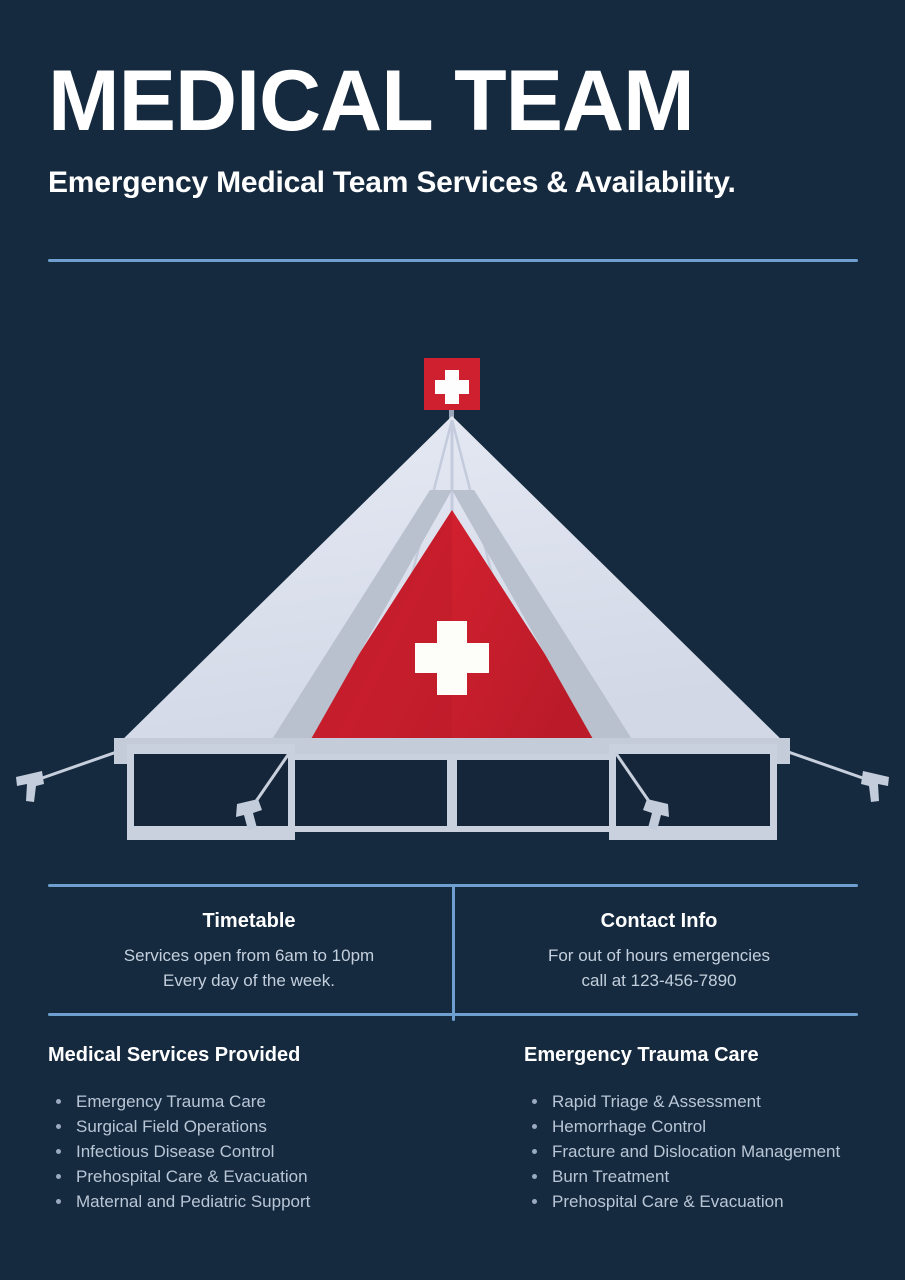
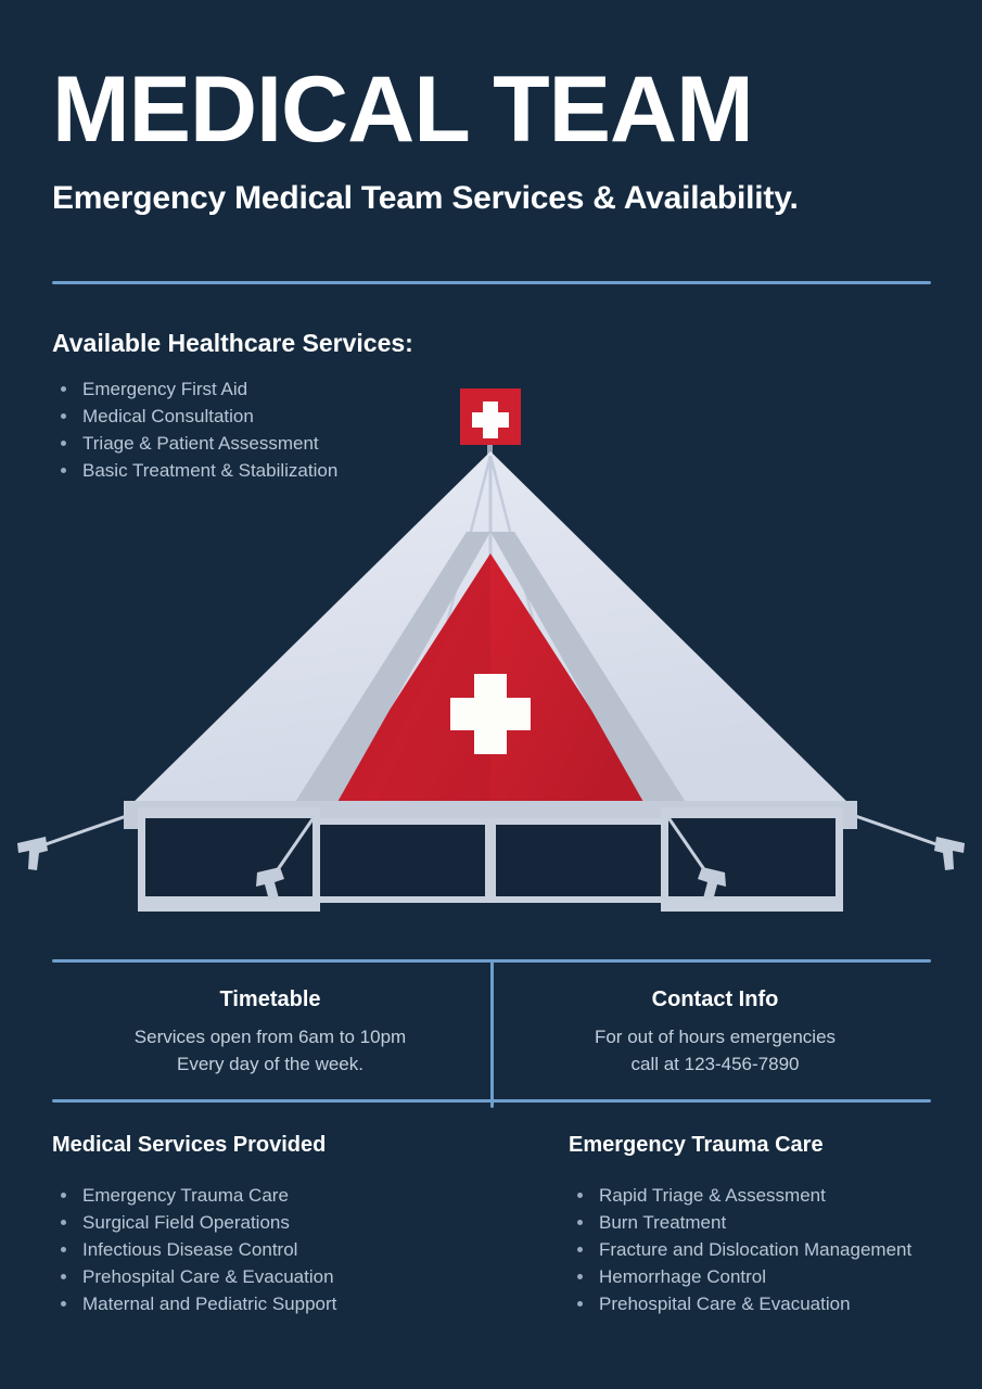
  MEDICAL TEAM
  Emergency Medical Team Services & Availability.
+ Available Healthcare Services:
+ Emergency First Aid
+ Medical Consultation
+ Triage & Patient Assessment
+ Basic Treatment & Stabilization
  Timetable
  Services open from 6am to 10pm
  Every day of the week.
  Contact Info
  For out of hours emergencies
  call at 123-456-7890
  Medical Services Provided
  Emergency Trauma Care
  Surgical Field Operations
  Infectious Disease Control
  Prehospital Care & Evacuation
  Maternal and Pediatric Support
  Emergency Trauma Care
  Rapid Triage & Assessment
- Hemorrhage Control
+ Burn Treatment
  Fracture and Dislocation Management
- Burn Treatment
+ Hemorrhage Control
  Prehospital Care & Evacuation
